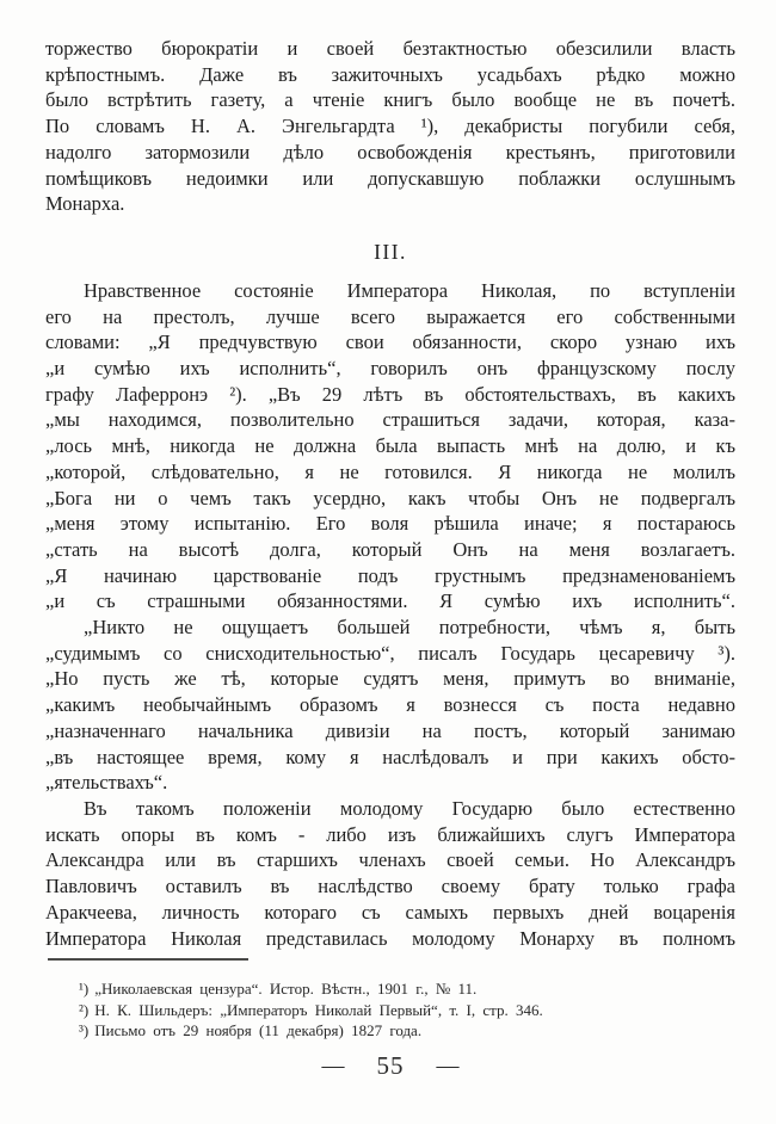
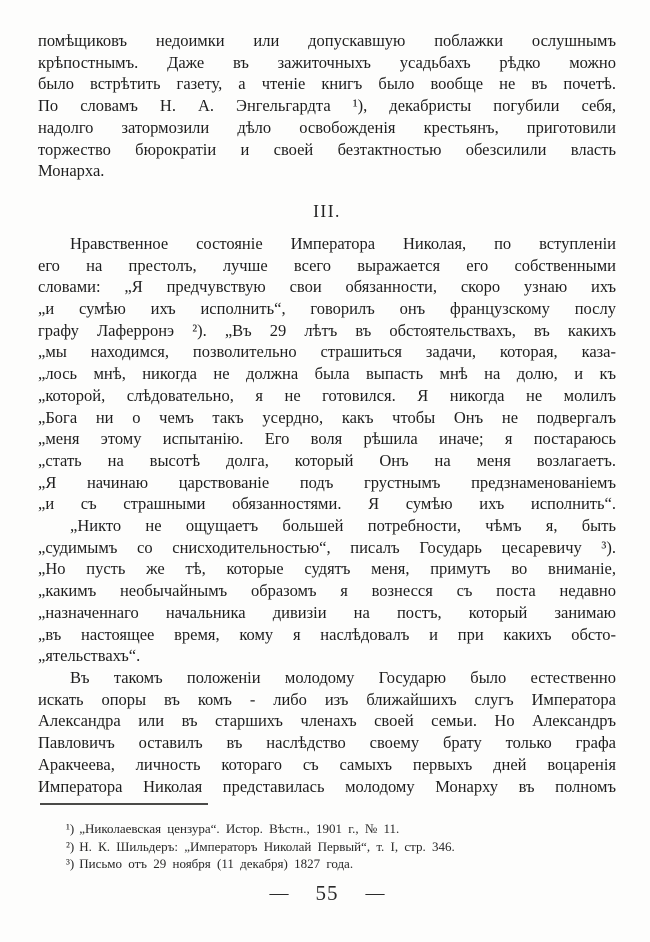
- торжество бюрократіи и своей безтактностью обезсилили власть
+ помѣщиковъ недоимки или допускавшую поблажки ослушнымъ
  крѣпостнымъ. Даже въ зажиточныхъ усадьбахъ рѣдко можно
  было встрѣтить газету, а чтеніе книгъ было вообще не въ почетѣ.
  По словамъ Н. А. Энгельгардта ¹), декабристы погубили себя,
  надолго затормозили дѣло освобожденія крестьянъ, приготовили
- помѣщиковъ недоимки или допускавшую поблажки ослушнымъ
+ торжество бюрократіи и своей безтактностью обезсилили власть
  Монарха.
  III.
  Нравственное состояніе Императора Николая, по вступленіи
  его на престолъ, лучше всего выражается его собственными
  словами: „Я предчувствую свои обязанности, скоро узнаю ихъ
  „и сумѣю ихъ исполнить“, говорилъ онъ французскому послу
  графу Лаферронэ ²). „Въ 29 лѣтъ въ обстоятельствахъ, въ какихъ
  „мы находимся, позволительно страшиться задачи, которая, каза-
  „лось мнѣ, никогда не должна была выпасть мнѣ на долю, и къ
  „которой, слѣдовательно, я не готовился. Я никогда не молилъ
  „Бога ни о чемъ такъ усердно, какъ чтобы Онъ не подвергалъ
  „меня этому испытанію. Его воля рѣшила иначе; я постараюсь
  „стать на высотѣ долга, который Онъ на меня возлагаетъ.
  „Я начинаю царствованіе подъ грустнымъ предзнаменованіемъ
  „и съ страшными обязанностями. Я сумѣю ихъ исполнить“.
  „Никто не ощущаетъ большей потребности, чѣмъ я, быть
  „судимымъ со снисходительностью“, писалъ Государь цесаревичу ³).
  „Но пусть же тѣ, которые судятъ меня, примутъ во вниманіе,
  „какимъ необычайнымъ образомъ я вознесся съ поста недавно
  „назначеннаго начальника дивизіи на постъ, который занимаю
  „въ настоящее время, кому я наслѣдовалъ и при какихъ обсто-
  „ятельствахъ“.
  Въ такомъ положеніи молодому Государю было естественно
  искать опоры въ комъ - либо изъ ближайшихъ слугъ Императора
  Александра или въ старшихъ членахъ своей семьи. Но Александръ
  Павловичъ оставилъ въ наслѣдство своему брату только графа
  Аракчеева, личность котораго съ самыхъ первыхъ дней воцаренія
  Императора Николая представилась молодому Монарху въ полномъ
  ¹) „Николаевская цензура“. Истор. Вѣстн., 1901 г., № 11.
  ²) Н. К. Шильдеръ: „Императоръ Николай Первый“, т. I, стр. 346.
  ³) Письмо отъ 29 ноября (11 декабря) 1827 года.
  —
  55
  —
